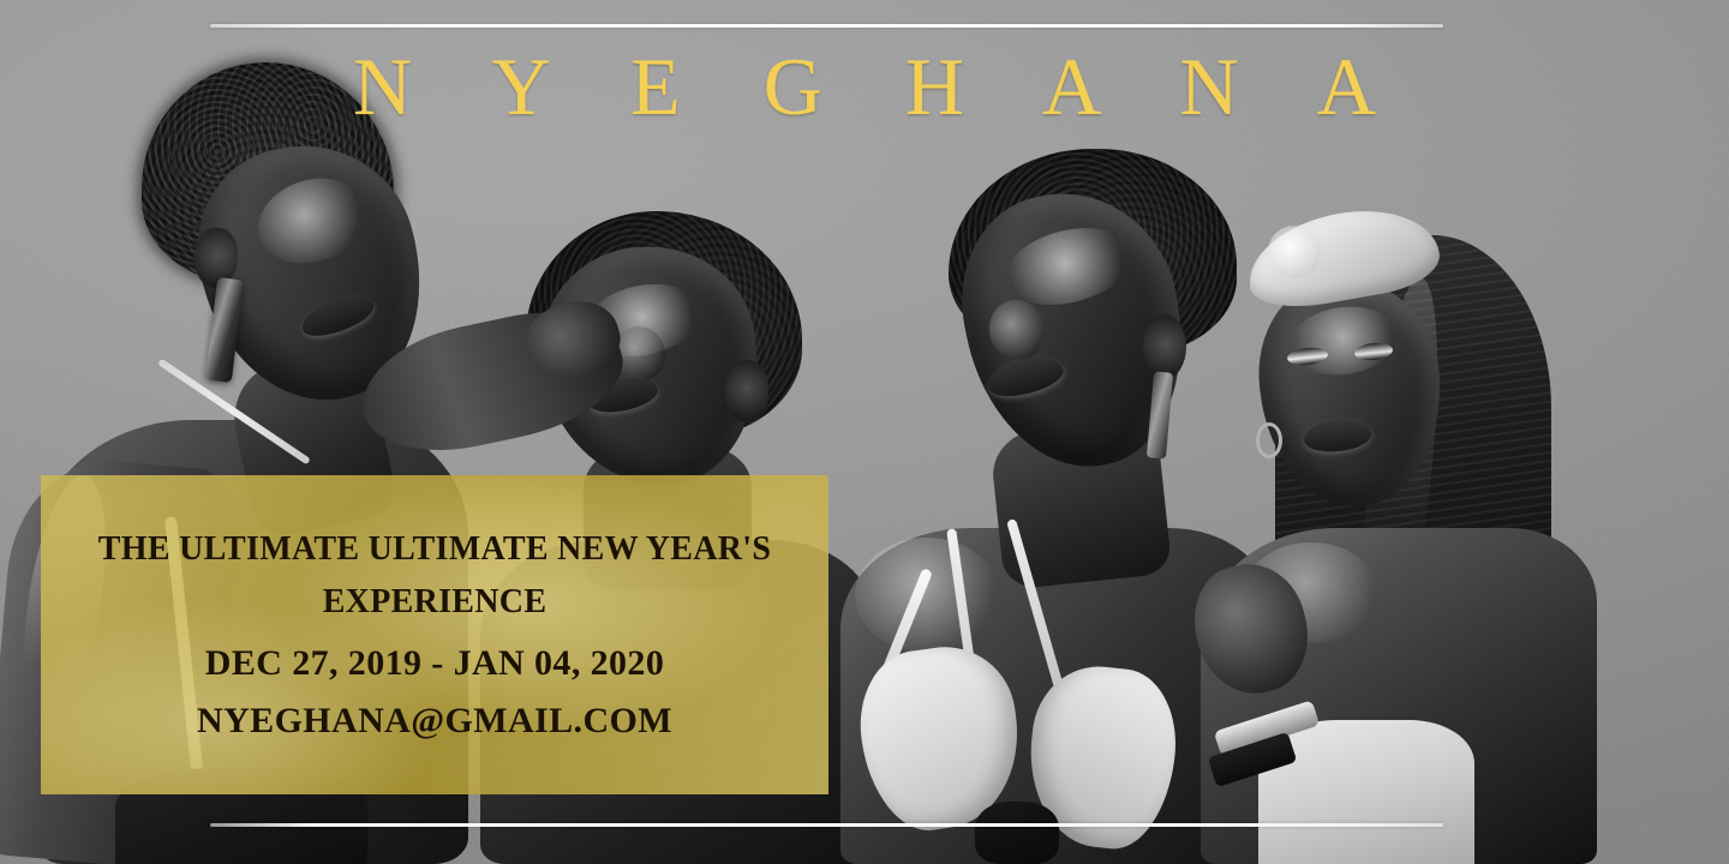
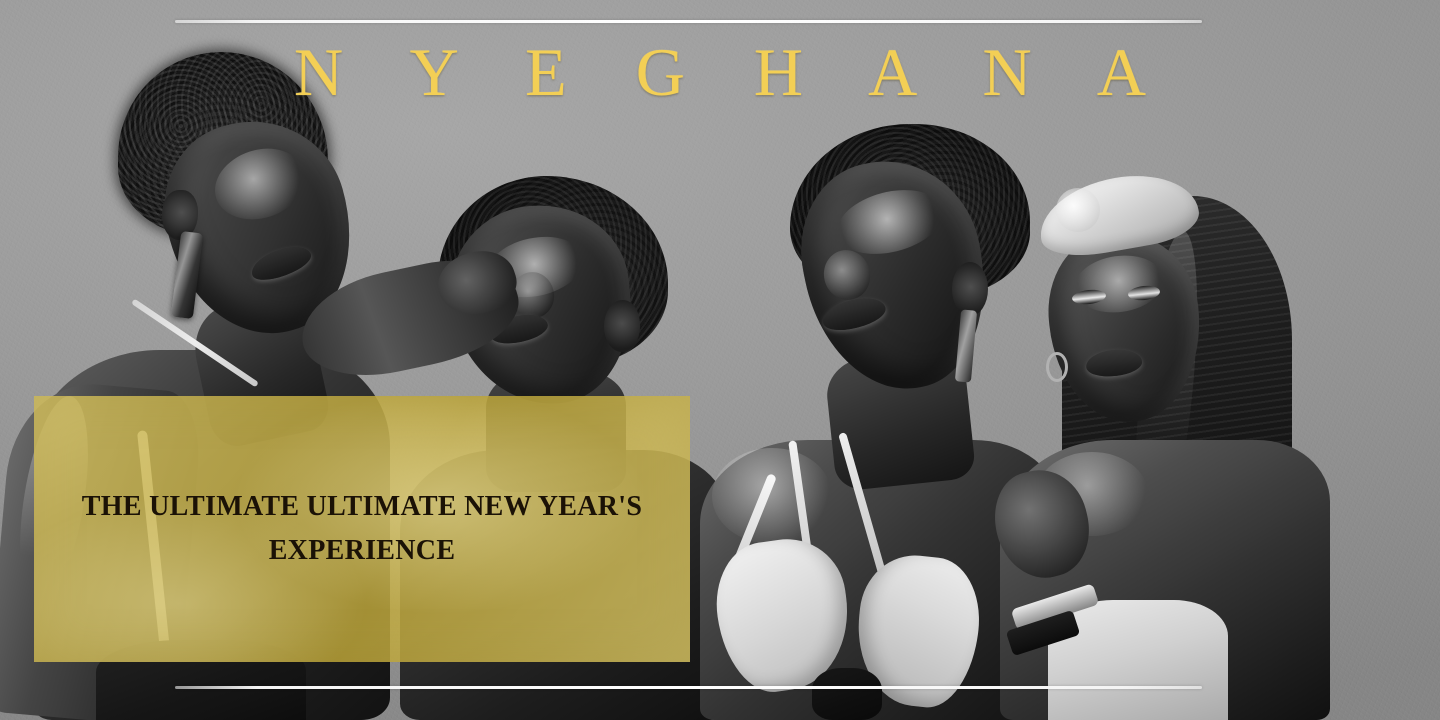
  N Y E G H A N A
  THE ULTIMATE ULTIMATE NEW YEAR'S EXPERIENCE
- DEC 27, 2019 - JAN 04, 2020
- NYEGHANA@GMAIL.COM
